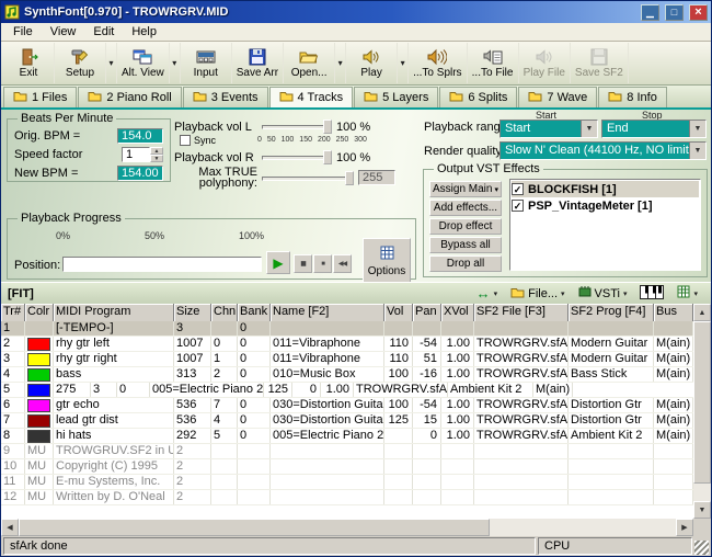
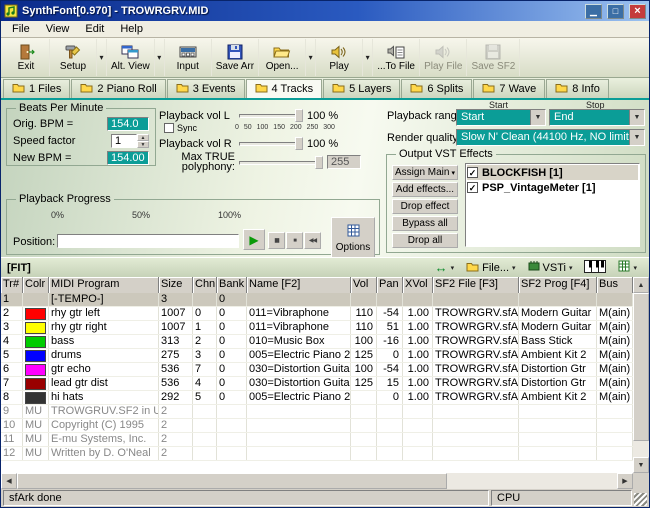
  SynthFont[0.970] - TROWRGRV.MID
  ▁
  □
  ×
  File
  View
  Edit
  Help
  Exit
  Setup
  ▾
  Alt. View
  ▾
  Input
  Save Arr
  Open...
  ▾
  Play
  ▾
- ...To Splrs
  ...To File
  Play File
  Save SF2
  1 Files
  2 Piano Roll
  3 Events
  4 Tracks
  5 Layers
  6 Splits
  7 Wave
  8 Info
  Beats Per Minute
  Orig. BPM =
  154.0
  Speed factor
  1
  New BPM =
  154.00
  Playback vol L
  100 %
  Sync
  Playback vol R
  100 %
  Max TRUE
  polyphony:
  255
  Playback rang
  Start
  Stop
  Start
  End
  Render qualit
  Slow N' Clean (44100 Hz, NO limit
  Output VST Effects
  Assign Main
  Add effects...
  Drop effect
  Bypass all
  Drop all
  ✓
  BLOCKFISH [1]
  ✓
  PSP_VintageMeter [1]
  Playback Progress
  0%
  50%
  100%
  Position:
  ▶
  Options
  [FIT]
  ↔
  File...
  VSTi
  Tr#
  Colr
  MIDI Program
  Size
  Chn
  Bank
  Name [F2]
  Vol
  Pan
  XVol
  SF2 File [F3]
  SF2 Prog [F4]
  Bus
  1
  [-TEMPO-]
  3
  0
  2
  rhy gtr left
  1007
  0
  0
  011=Vibraphone
  110
  -54
  1.00
  TROWRGRV.sfA
  Modern Guitar
  M(ain)
  3
  rhy gtr right
  1007
  1
  0
  011=Vibraphone
  110
  51
  1.00
  TROWRGRV.sfA
  Modern Guitar
  M(ain)
  4
  bass
  313
  2
  0
  010=Music Box
  100
  -16
  1.00
  TROWRGRV.sfA
  Bass Stick
  M(ain)
  5
+ drums
  275
  3
  0
  005=Electric Piano 2
  125
  0
  1.00
  TROWRGRV.sfA
  Ambient Kit 2
  M(ain)
  6
  gtr echo
  536
  7
  0
  030=Distortion Guita
  100
  -54
  1.00
  TROWRGRV.sfA
  Distortion Gtr
  M(ain)
  7
  lead gtr dist
  536
  4
  0
  030=Distortion Guita
  125
  15
  1.00
  TROWRGRV.sfA
  Distortion Gtr
  M(ain)
  8
  hi hats
  292
  5
  0
  005=Electric Piano 2
  0
  1.00
  TROWRGRV.sfA
  Ambient Kit 2
  M(ain)
  9
  MU
  TROWGRUV.SF2 in U
  2
  10
  MU
  Copyright (C) 1995
  2
  11
  MU
  E-mu Systems, Inc.
  2
  12
  MU
  Written by D. O'Neal
  2
  sfArk done
  CPU
